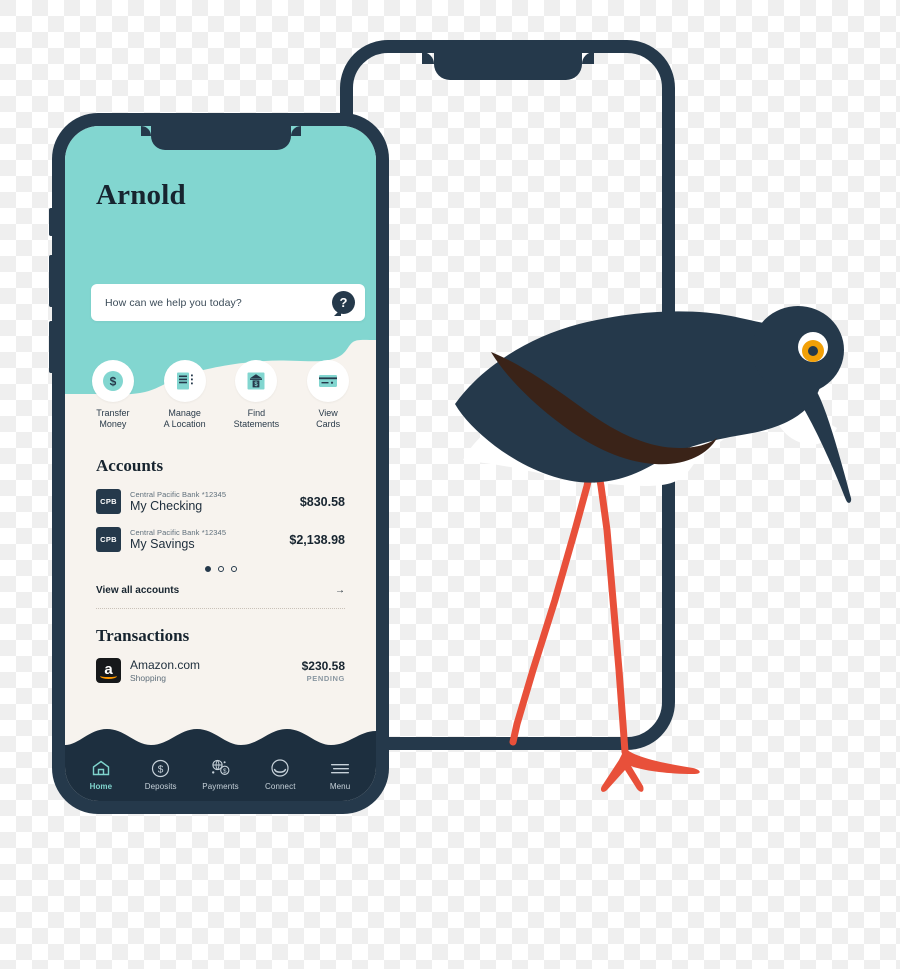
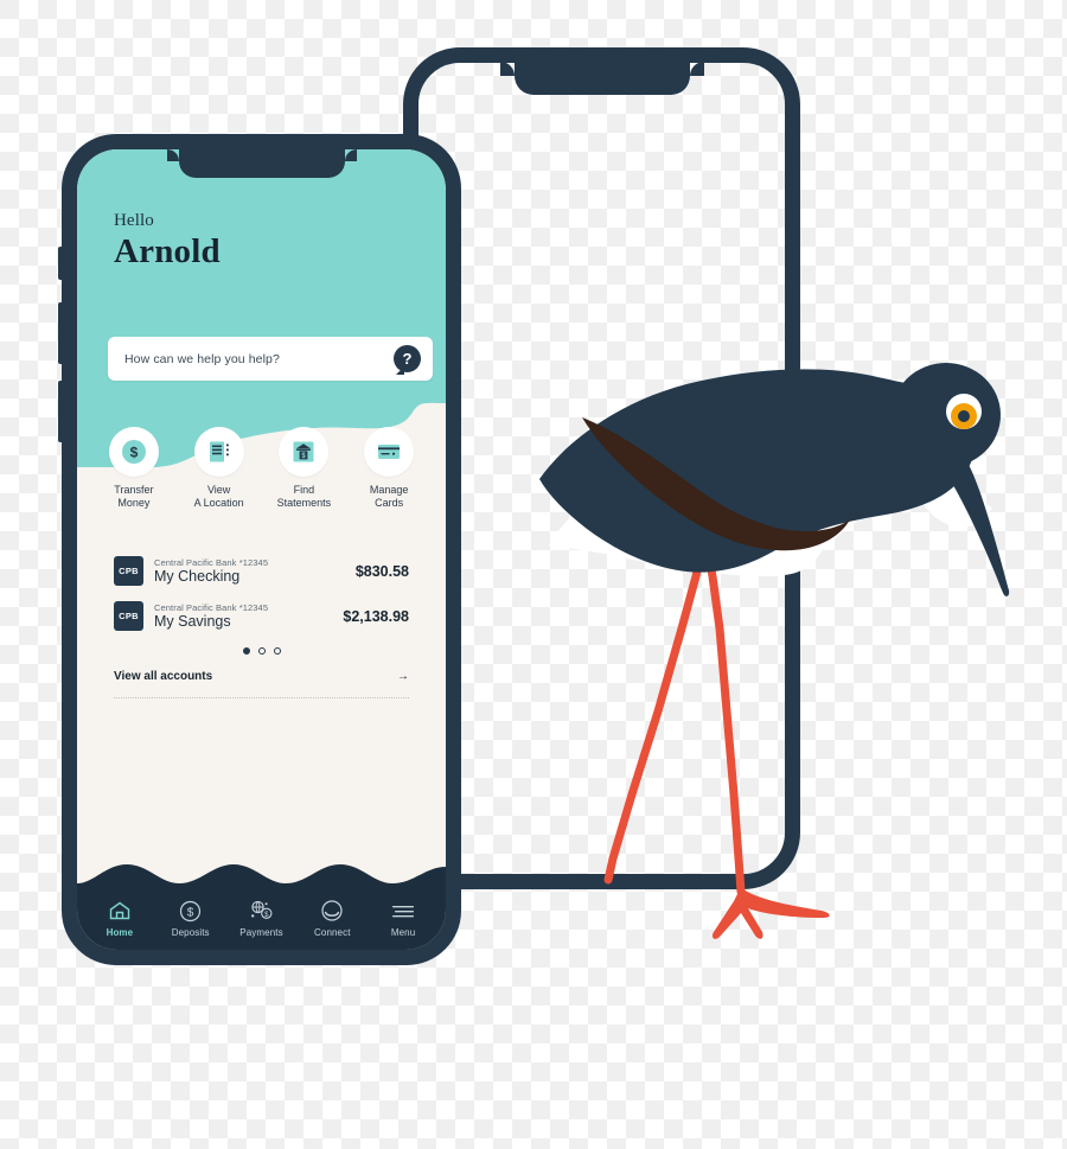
+ Hello
  Arnold
- How can we help you today?
+ How can we help you help?
  ?
  $
  Transfer
  Money
- Manage
+ View
  A Location
  Find
  Statements
- View
+ Manage
  Cards
- Accounts
  CPB
  Central Pacific Bank *12345
  My Checking
  $830.58
  CPB
  Central Pacific Bank *12345
  My Savings
  $2,138.98
  View all accounts
  →
- Transactions
- a
- Amazon.com
- Shopping
- $230.58
- PENDING
  Home
  $
  Deposits
  Payments
  Connect
  Menu
